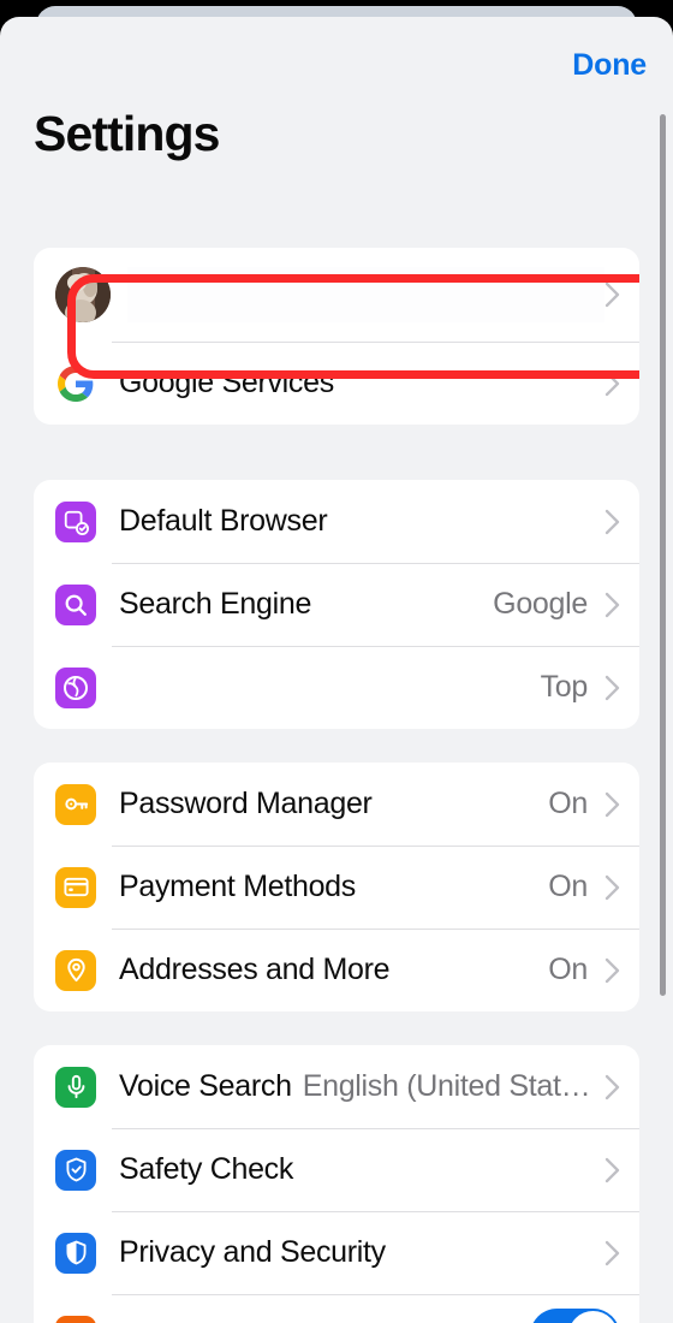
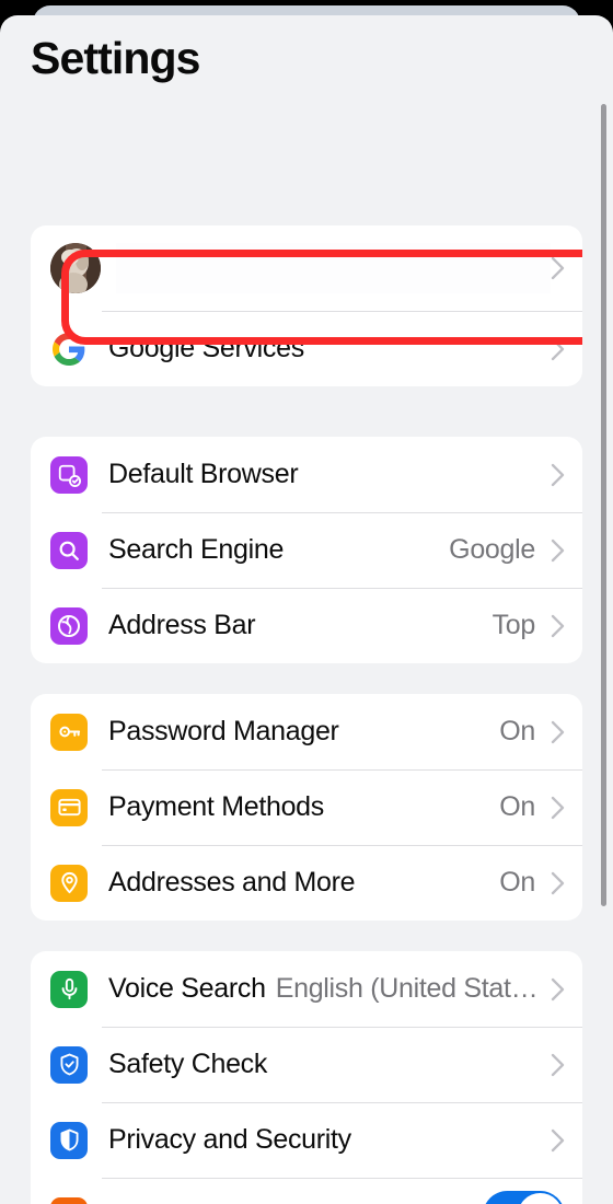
- Done
  Settings
  Google Services
  Default Browser
  Search Engine
  Google
+ Address Bar
  Top
  Password Manager
  On
  Payment Methods
  On
  Addresses and More
  On
  Voice Search
  English (United Stat…
  Safety Check
  Privacy and Security
